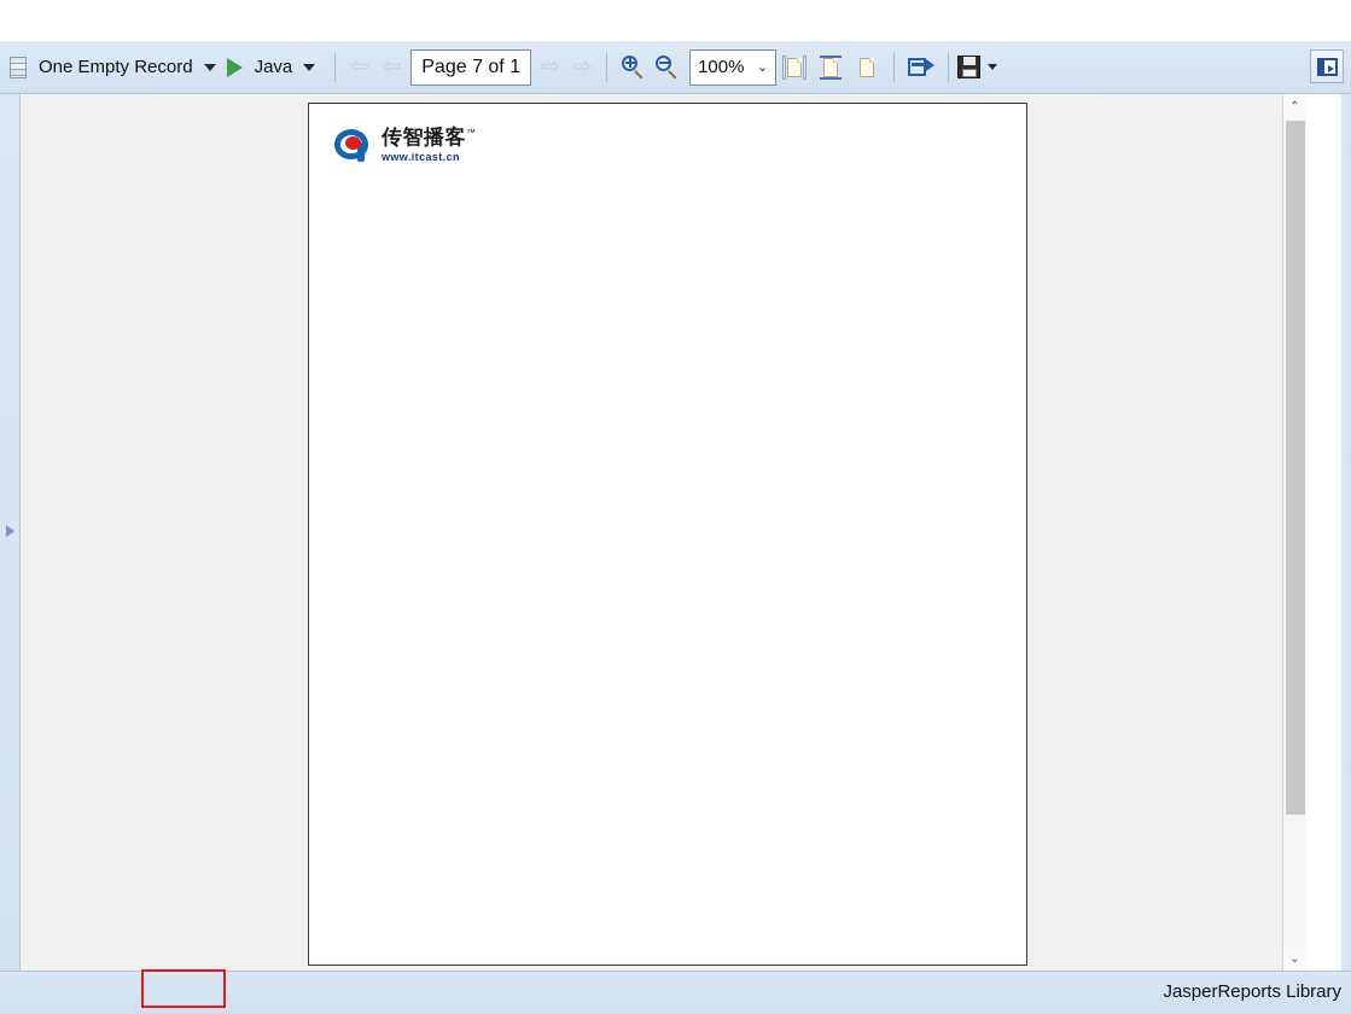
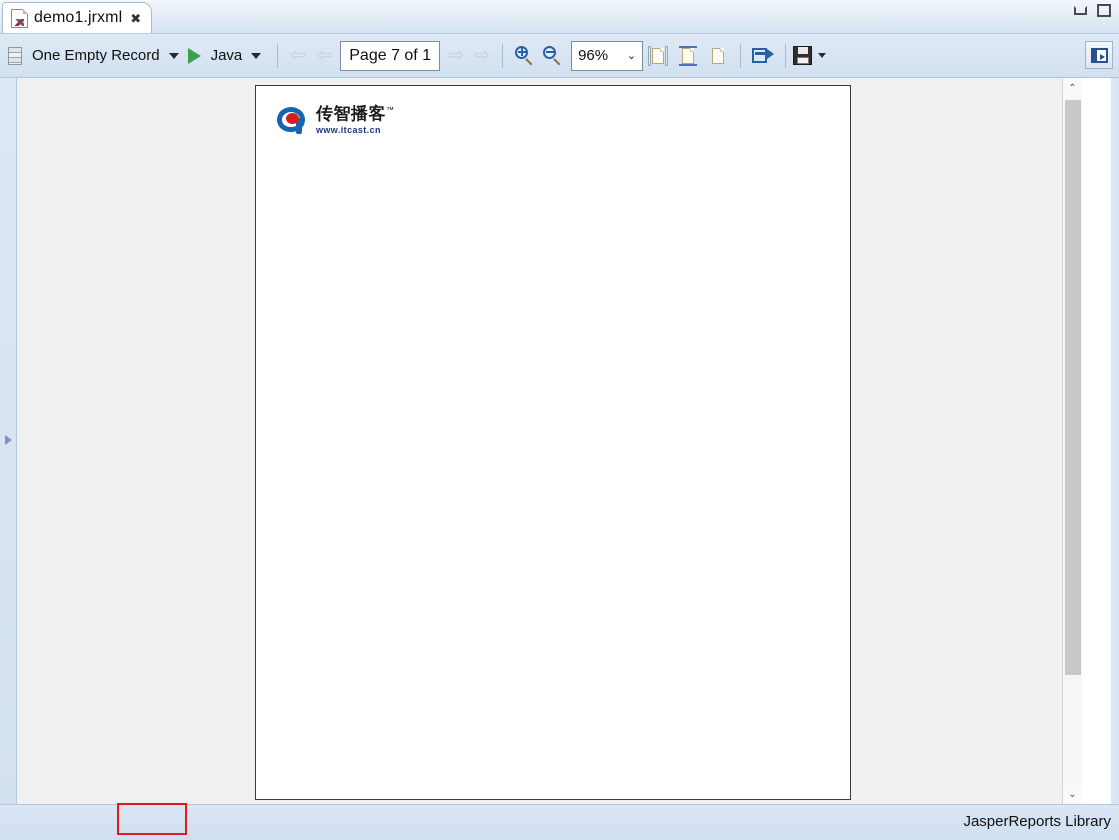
+ demo1.jrxml
+ ✖
  One Empty Record
  Java
  ⇦
  ⇦
  Page 7 of 1
- 100%
+ 96%
  ⌄
  传智播客™
  www.itcast.cn
  ⌃
  ⌄
  JasperReports Library
